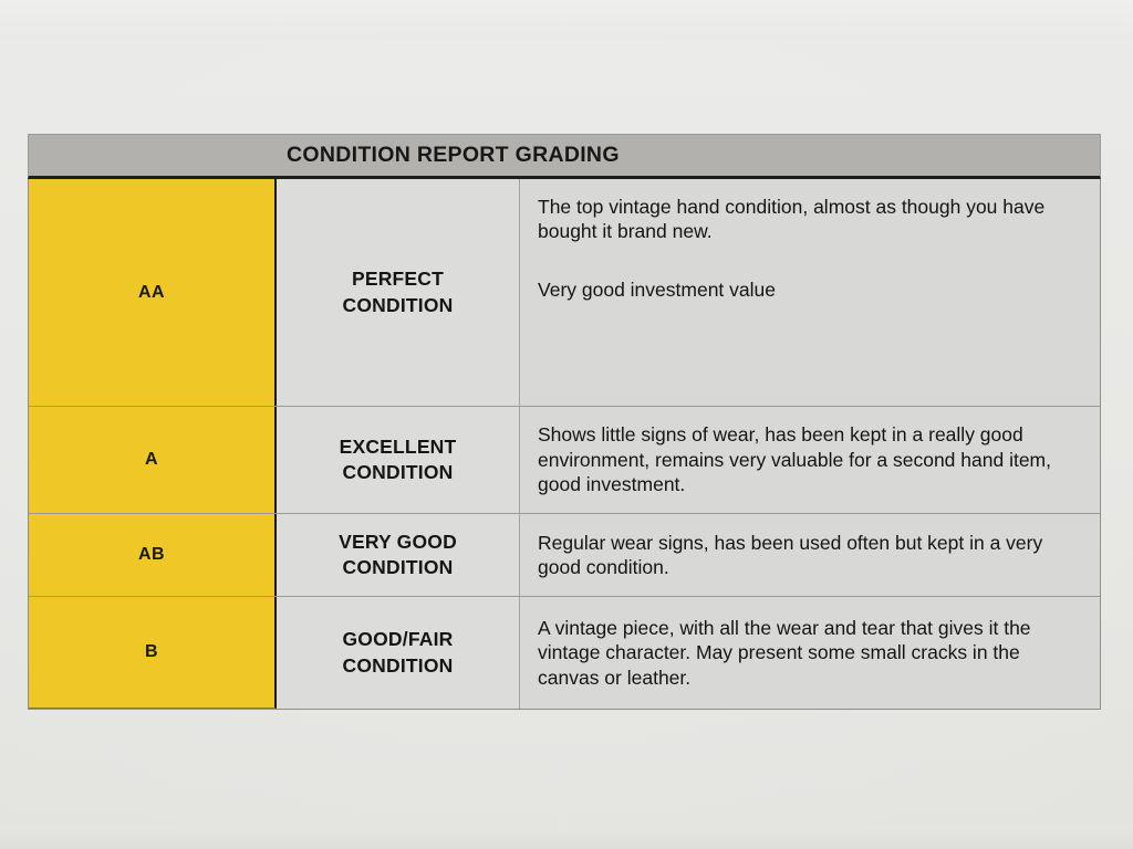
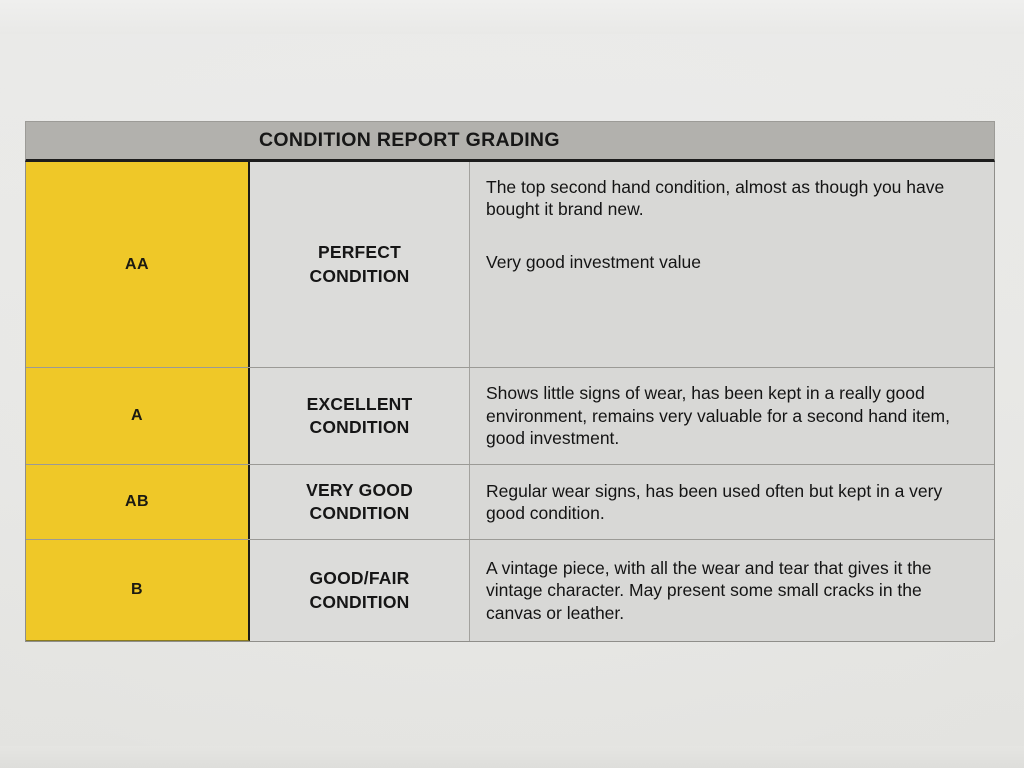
  CONDITION REPORT GRADING
  AA
  PERFECT
  CONDITION
- The top vintage hand condition, almost as though you have bought it brand new.
+ The top second hand condition, almost as though you have bought it brand new.
  Very good investment value
  A
  EXCELLENT
  CONDITION
  Shows little signs of wear, has been kept in a really good environment, remains very valuable for a second hand item, good investment.
  AB
  VERY GOOD
  CONDITION
  Regular wear signs, has been used often but kept in a very good condition.
  B
  GOOD/FAIR
  CONDITION
  A vintage piece, with all the wear and tear that gives it the vintage character. May present some small cracks in the canvas or leather.
